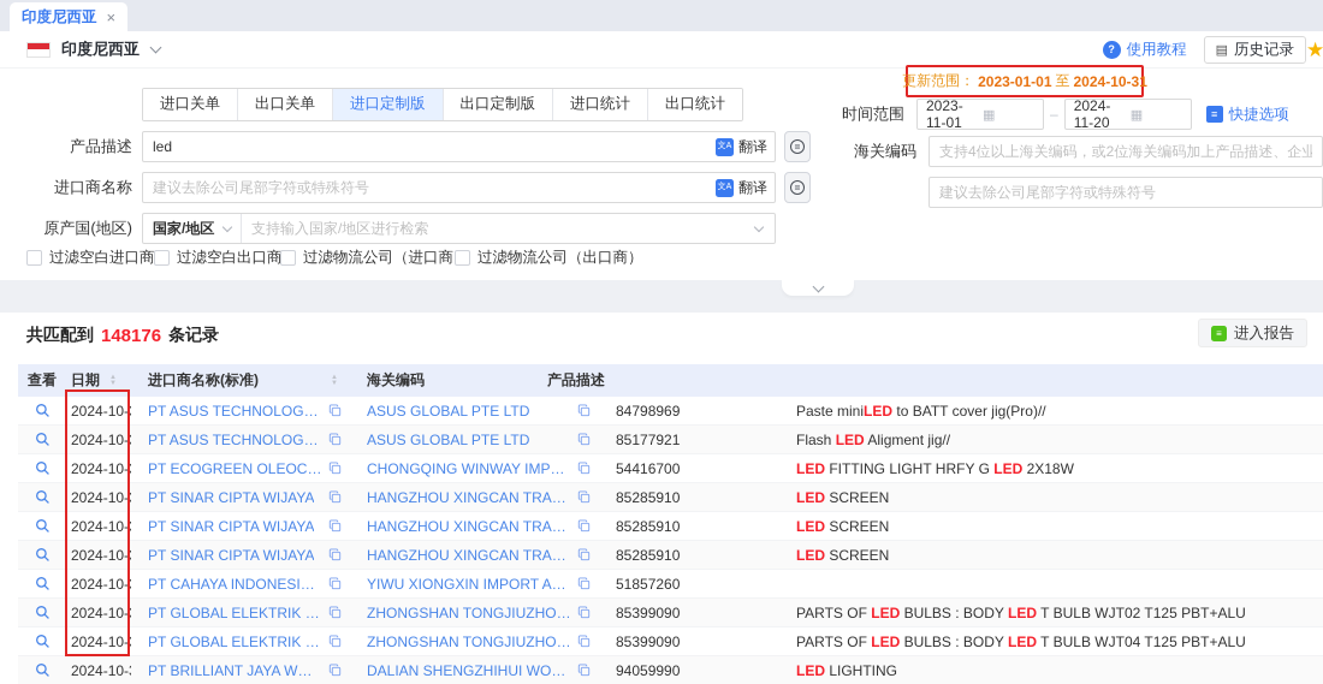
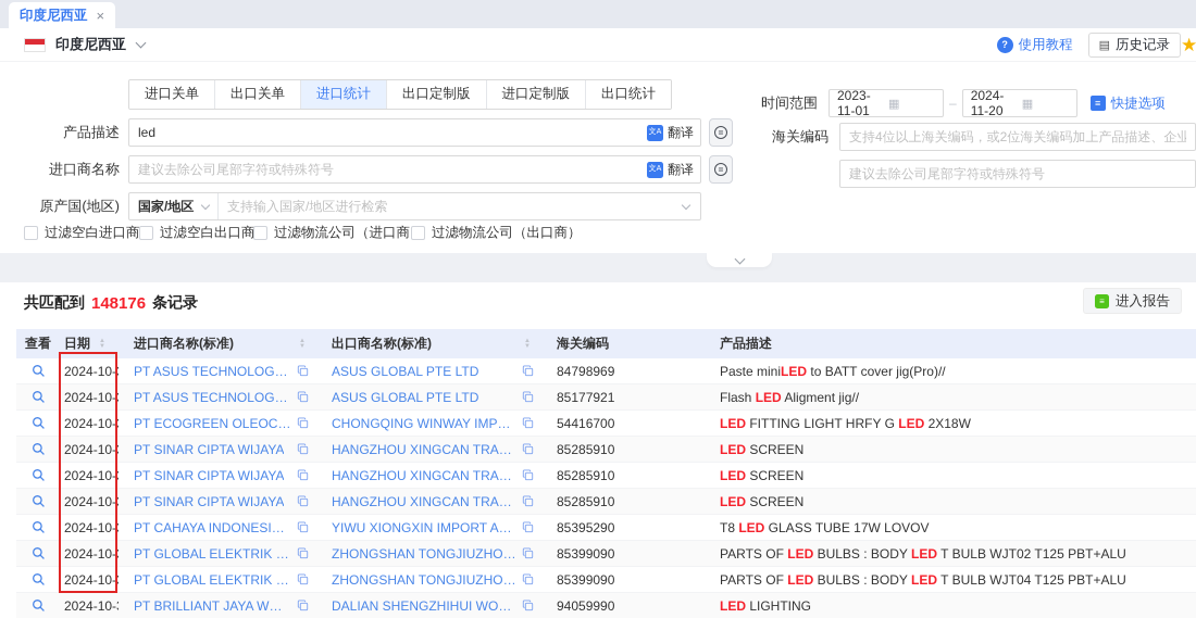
  印度尼西亚
  ×
  印度尼西亚
  ?
  使用教程
  ▤
  历史记录
  ★
- 更新范围：
- 2023-01-01
- 至
- 2024-10-31
  进口关单
  出口关单
- 进口定制版
+ 进口统计
  出口定制版
- 进口统计
+ 进口定制版
  出口统计
  时间范围
  2023-11-01
  ▦
  –
  2024-11-20
  ▦
  ≡
  快捷选项
  产品描述
  led
  翻译
  =
  海关编码
  支持4位以上海关编码，或2位海关编码加上产品描述、企业
  进口商名称
  建议去除公司尾部字符或特殊符号
  翻译
  =
  建议去除公司尾部字符或特殊符号
  原产国(地区)
  国家/地区
  支持输入国家/地区进行检索
  过滤空白进口商
  过滤空白出口商
  过滤物流公司（进口商
  过滤物流公司（出口商）
  共匹配到
  148176
  条记录
  ≡
  进入报告
  查看
  日期
  进口商名称(标准)
+ 出口商名称(标准)
  海关编码
  产品描述
  2024-10-
  ASUS GLOBAL PTE LTD
  84798969
  Paste miniLED to BATT cover jig(Pro)//
  2024-10-
  ASUS GLOBAL PTE LTD
  85177921
  Flash LED Aligment jig//
  2024-10-
  CHONGQING WINWAY IMPOR
  54416700
  LED FITTING LIGHT HRFY G LED 2X18W
  2024-10-
  PT SINAR CIPTA WIJAYA
  HANGZHOU XINGCAN TRADI
  85285910
  LED SCREEN
  2024-10-
  PT SINAR CIPTA WIJAYA
  HANGZHOU XINGCAN TRADI
  85285910
  LED SCREEN
  2024-10-
  PT SINAR CIPTA WIJAYA
  HANGZHOU XINGCAN TRADI
  85285910
  LED SCREEN
  2024-10-
  PT CAHAYA INDONESIA K
  YIWU XIONGXIN IMPORT AND
- 51857260
+ 85395290
+ T8 LED GLASS TUBE 17W LOVOV
  2024-10-
  PT GLOBAL ELEKTRIK NA
  85399090
  PARTS OF LED BULBS : BODY LED T BULB WJT02 T125 PBT+ALU
  2024-10-
  PT GLOBAL ELEKTRIK NA
  85399090
  PARTS OF LED BULBS : BODY LED T BULB WJT04 T125 PBT+ALU
  2024-10-
  DALIAN SHENGZHIHUI WOOD
  94059990
  LED LIGHTING
